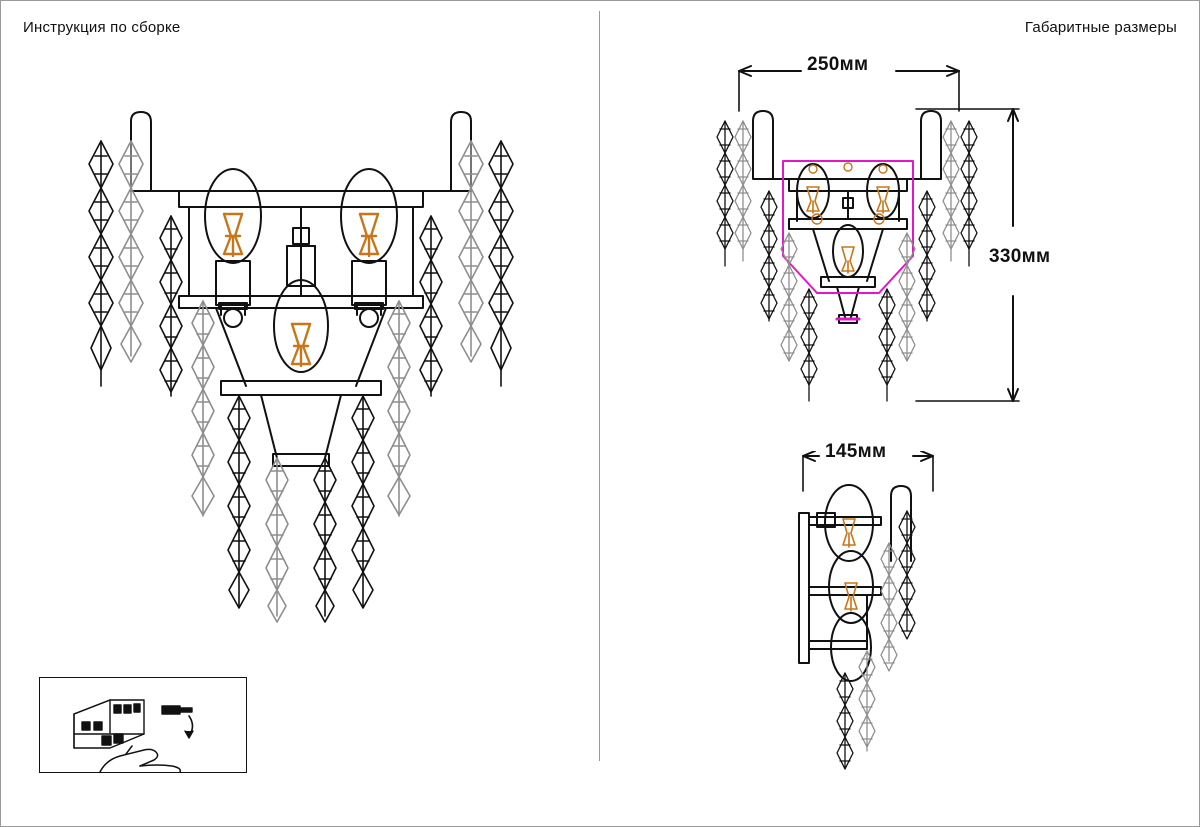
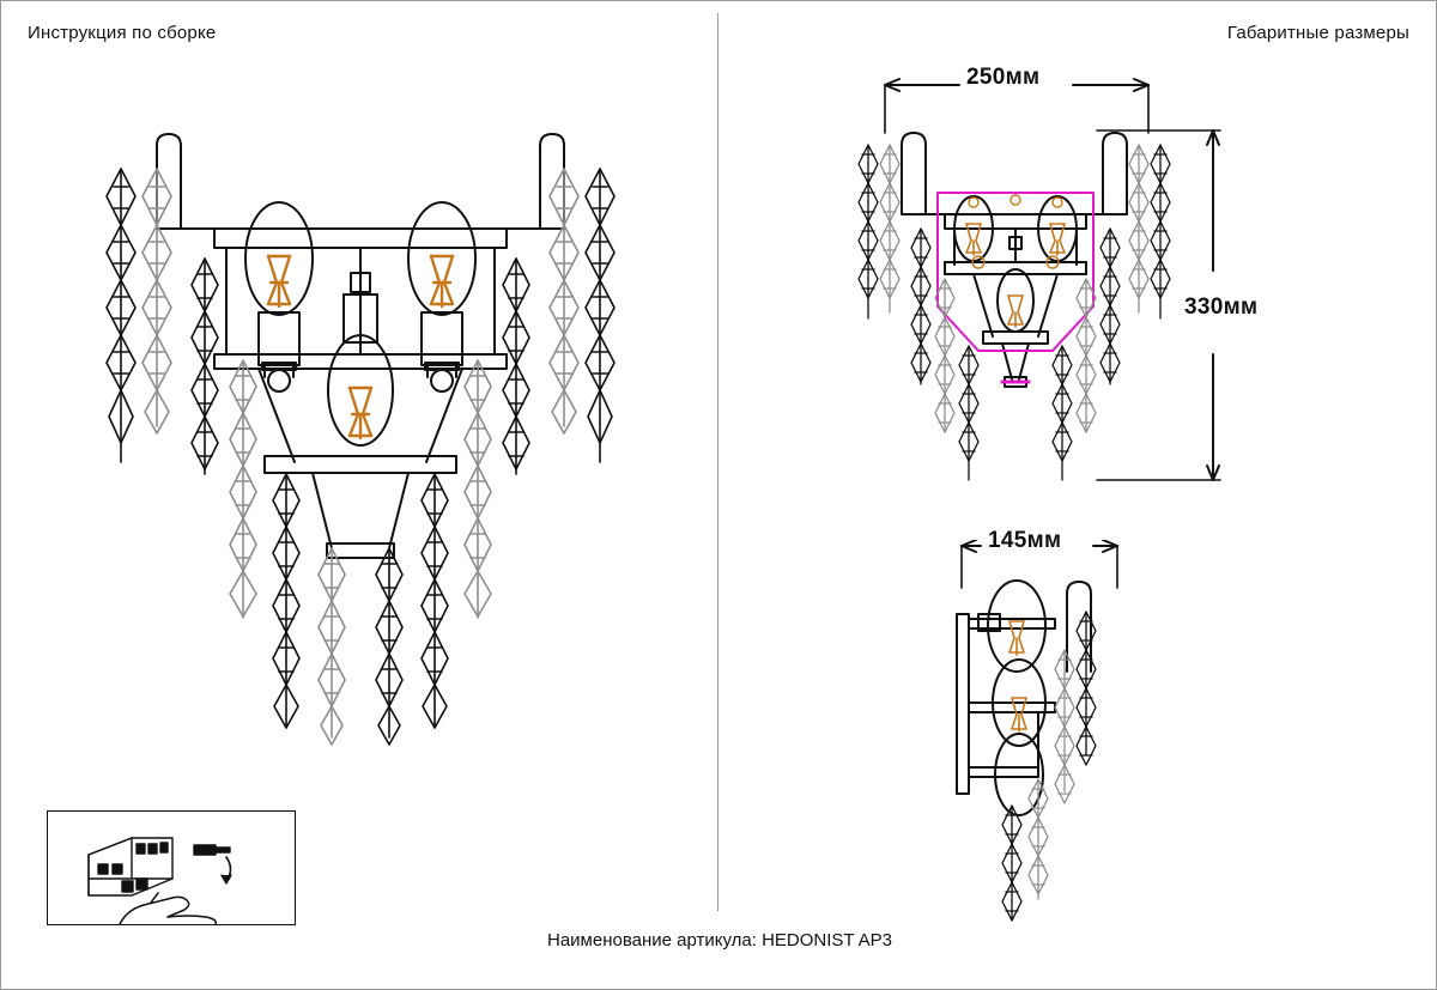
  Инструкция по сборке
  Габаритные размеры
  250мм
  330мм
  145мм
+ Наименование артикула: HEDONIST AP3
